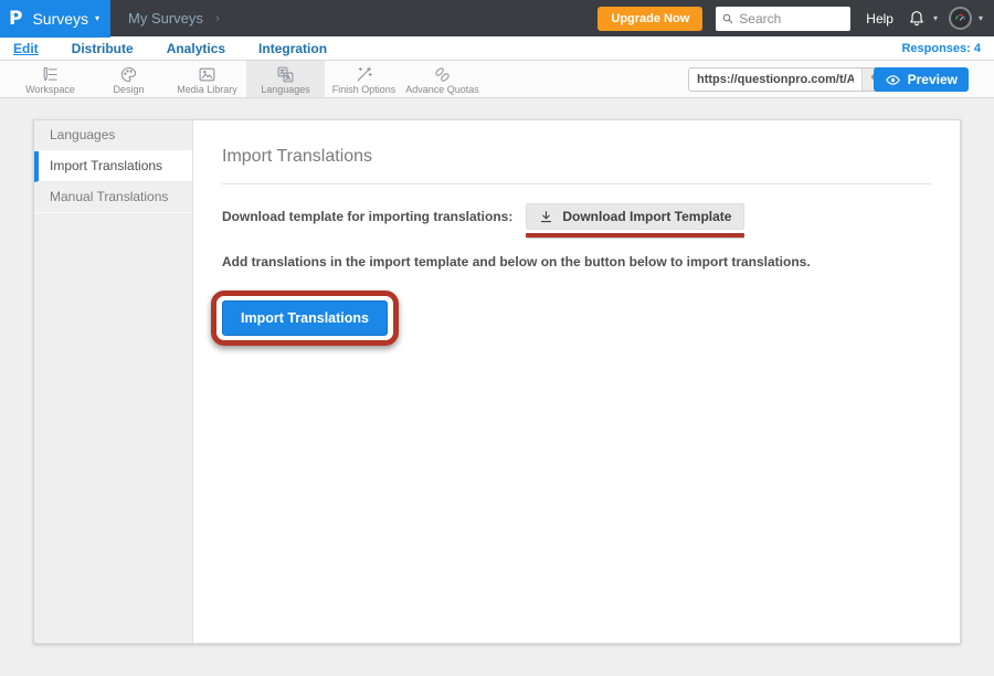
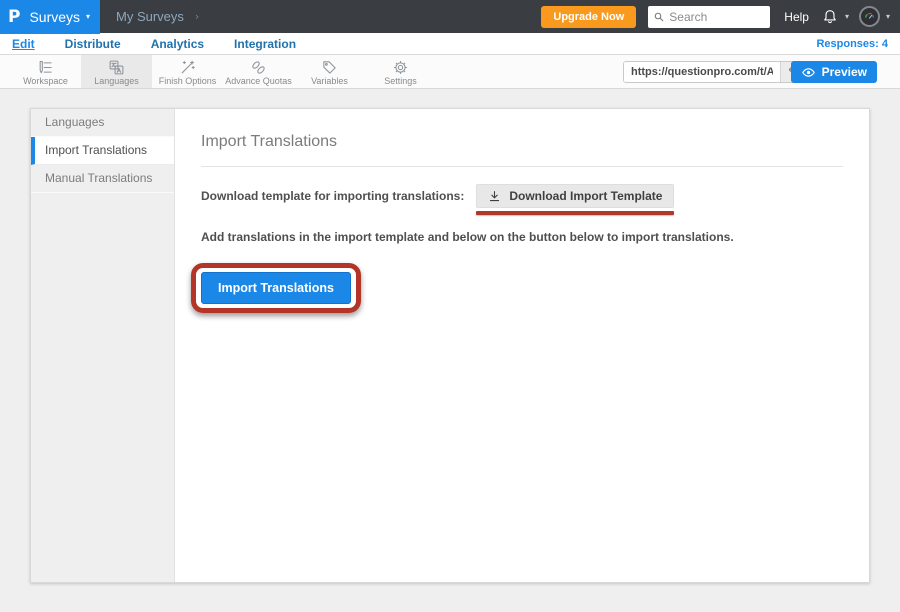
  P
  Surveys
  ▾
  My Surveys
  ›
  Upgrade Now
  Search
  Help
  ▾
  ▾
  Edit
  Distribute
  Analytics
  Integration
  Responses: 4
  Workspace
- Design
- Media Library
  Languages
  Finish Options
  Advance Quotas
+ Variables
+ Settings
  https://questionpro.com/t/A
  Preview
  Languages
  Import Translations
  Manual Translations
  Import Translations
  Download template for importing translations:
  Download Import Template
  Add translations in the import template and below on the button below to import translations.
  Import Translations
